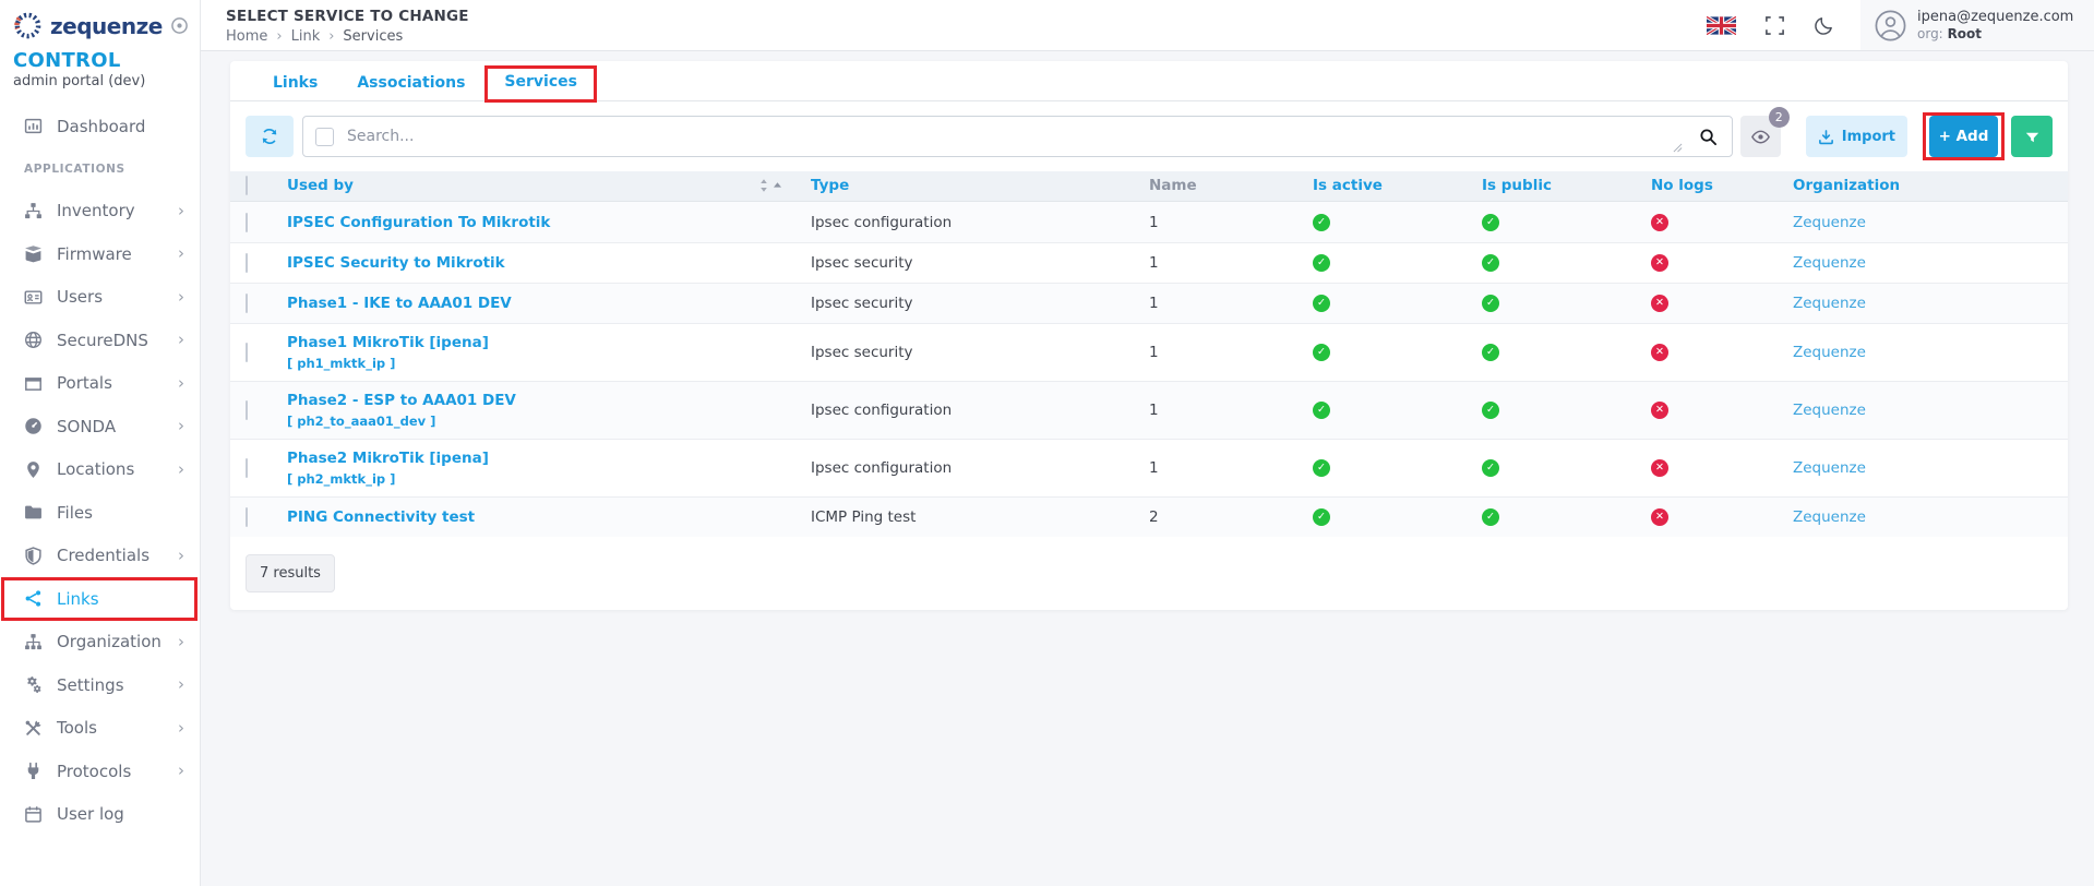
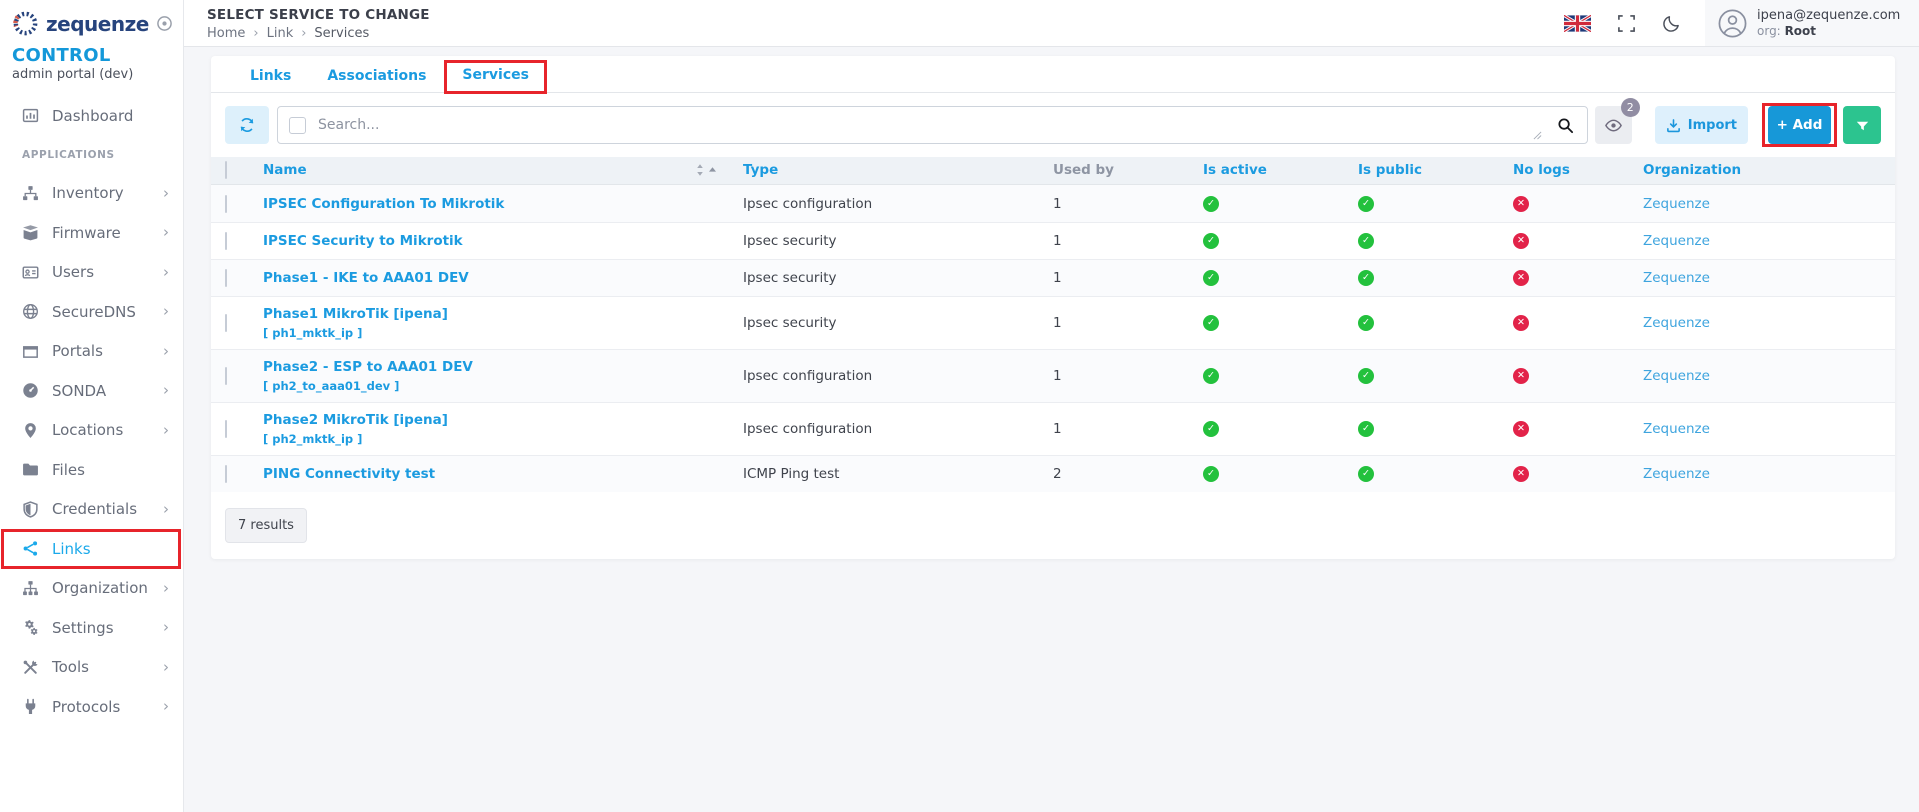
  zequenze
  CONTROL
  admin portal (dev)
  Dashboard
  APPLICATIONS
  Inventory
  ›
  Firmware
  ›
  Users
  ›
  SecureDNS
  ›
  Portals
  ›
  SONDA
  ›
  Locations
  ›
  Files
  Credentials
  ›
  Links
  Organization
  ›
  Settings
  ›
  Tools
  ›
  Protocols
  ›
- User log
  SELECT SERVICE TO CHANGE
  Home
  ›
  Link
  ›
  Services
  ipena@zequenze.com
  org: Root
  Links
  Associations
  Services
  Search...
  2
  Import
  + Add
- Used by
+ Name
  Type
- Name
+ Used by
  Is active
  Is public
  No logs
  Organization
  IPSEC Configuration To Mikrotik
  Ipsec configuration
  1
  ✓
  ✓
  ✕
  Zequenze
  IPSEC Security to Mikrotik
  Ipsec security
  1
  ✓
  ✓
  ✕
  Zequenze
  Phase1 - IKE to AAA01 DEV
  Ipsec security
  1
  ✓
  ✓
  ✕
  Zequenze
  Phase1 MikroTik [ipena]
  [ ph1_mktk_ip ]
  Ipsec security
  1
  ✓
  ✓
  ✕
  Zequenze
  Phase2 - ESP to AAA01 DEV
  [ ph2_to_aaa01_dev ]
  Ipsec configuration
  1
  ✓
  ✓
  ✕
  Zequenze
  Phase2 MikroTik [ipena]
  [ ph2_mktk_ip ]
  Ipsec configuration
  1
  ✓
  ✓
  ✕
  Zequenze
  PING Connectivity test
  ICMP Ping test
  2
  ✓
  ✓
  ✕
  Zequenze
  7 results
